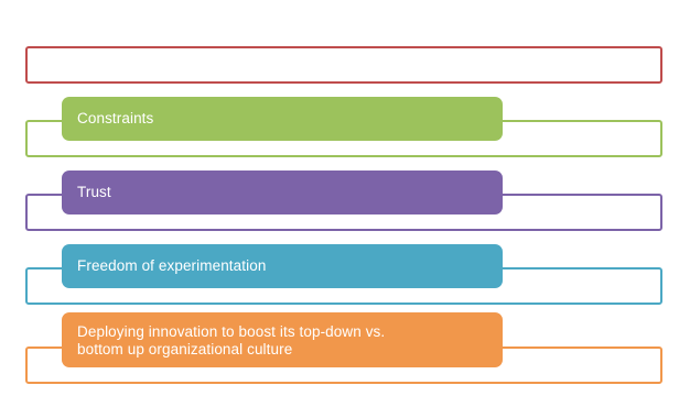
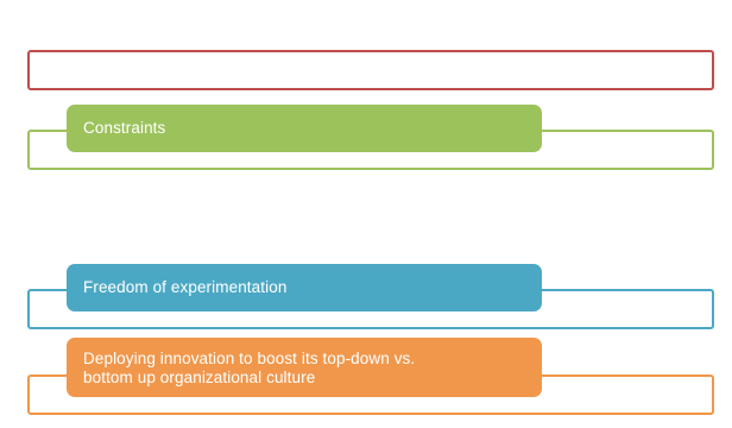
  Constraints
- Trust
  Freedom of experimentation
  Deploying innovation to boost its top-down vs.
  bottom up organizational culture
